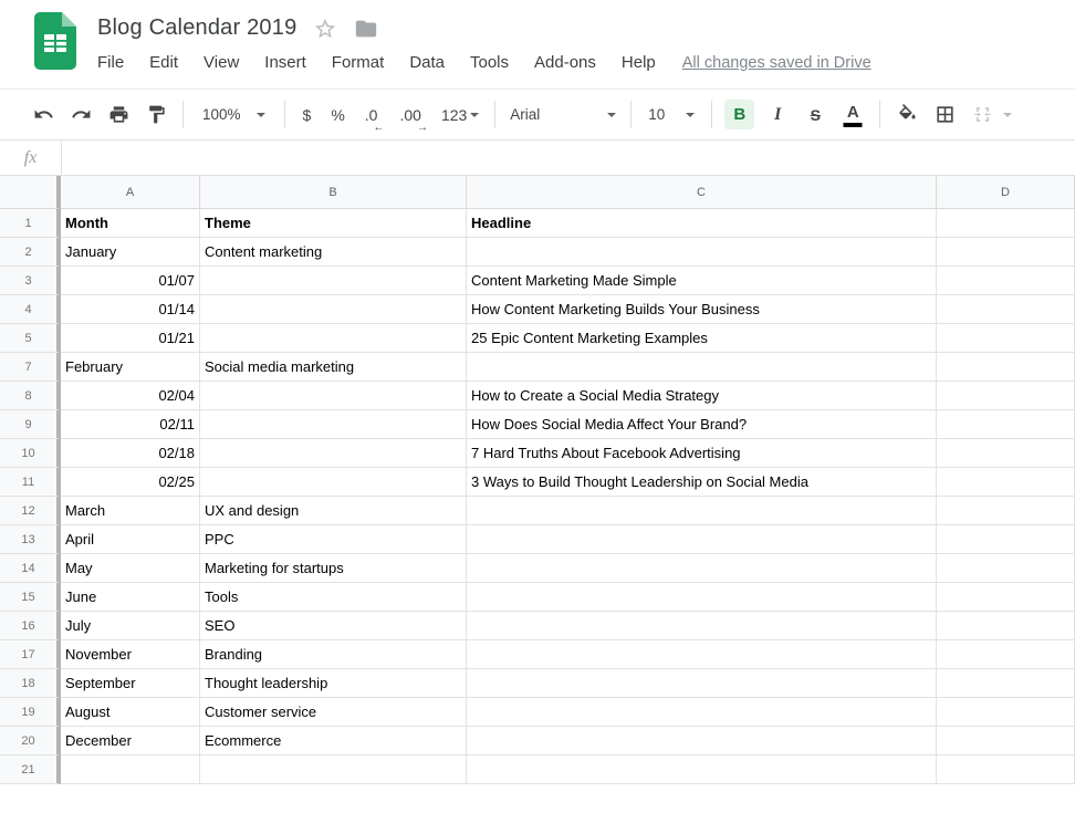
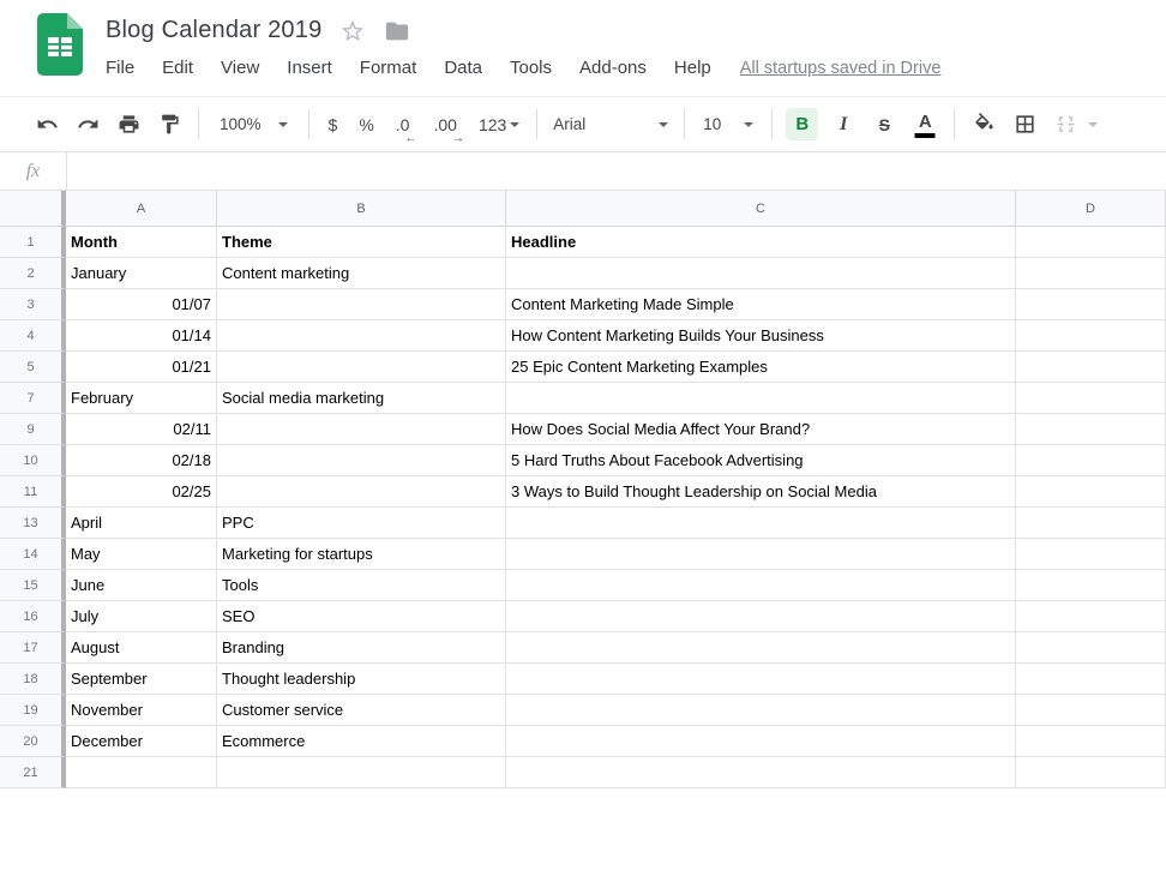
  Blog Calendar 2019
  File
  Edit
  View
  Insert
  Format
  Data
  Tools
  Add-ons
  Help
- All changes saved in Drive
+ All startups saved in Drive
  100%
  $
  %
  .0
  ←
  .00
  →
  123
  Arial
  10
  B
  I
  S
  A
  fx
  A
  B
  C
  D
  1
  Month
  Theme
  Headline
  2
  January
  Content marketing
  3
  01/07
  Content Marketing Made Simple
  4
  01/14
  How Content Marketing Builds Your Business
  5
  01/21
  25 Epic Content Marketing Examples
  7
  February
  Social media marketing
- 8
- 02/04
- How to Create a Social Media Strategy
  9
  02/11
  How Does Social Media Affect Your Brand?
  10
  02/18
- 7 Hard Truths About Facebook Advertising
+ 5 Hard Truths About Facebook Advertising
  11
  02/25
  3 Ways to Build Thought Leadership on Social Media
- 12
- March
- UX and design
  13
  April
  PPC
  14
  May
  Marketing for startups
  15
  June
  Tools
  16
  July
  SEO
  17
- November
+ August
  Branding
  18
  September
  Thought leadership
  19
- August
+ November
  Customer service
  20
  December
  Ecommerce
  21
